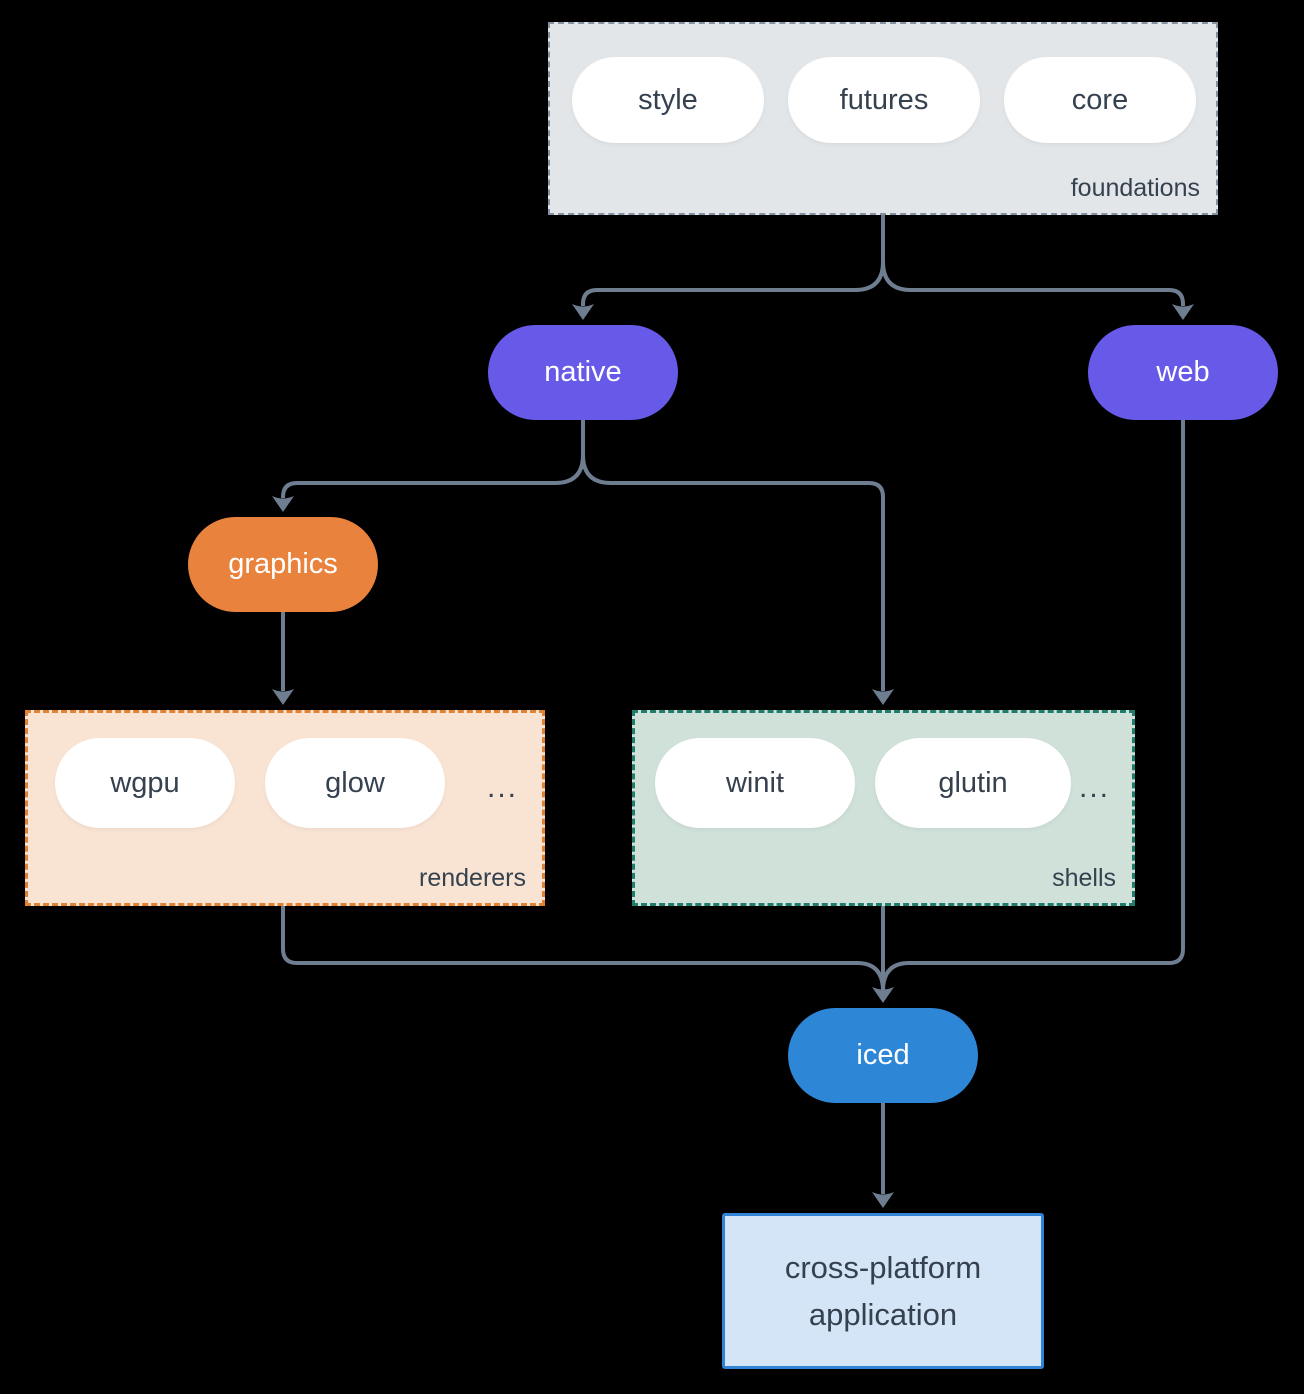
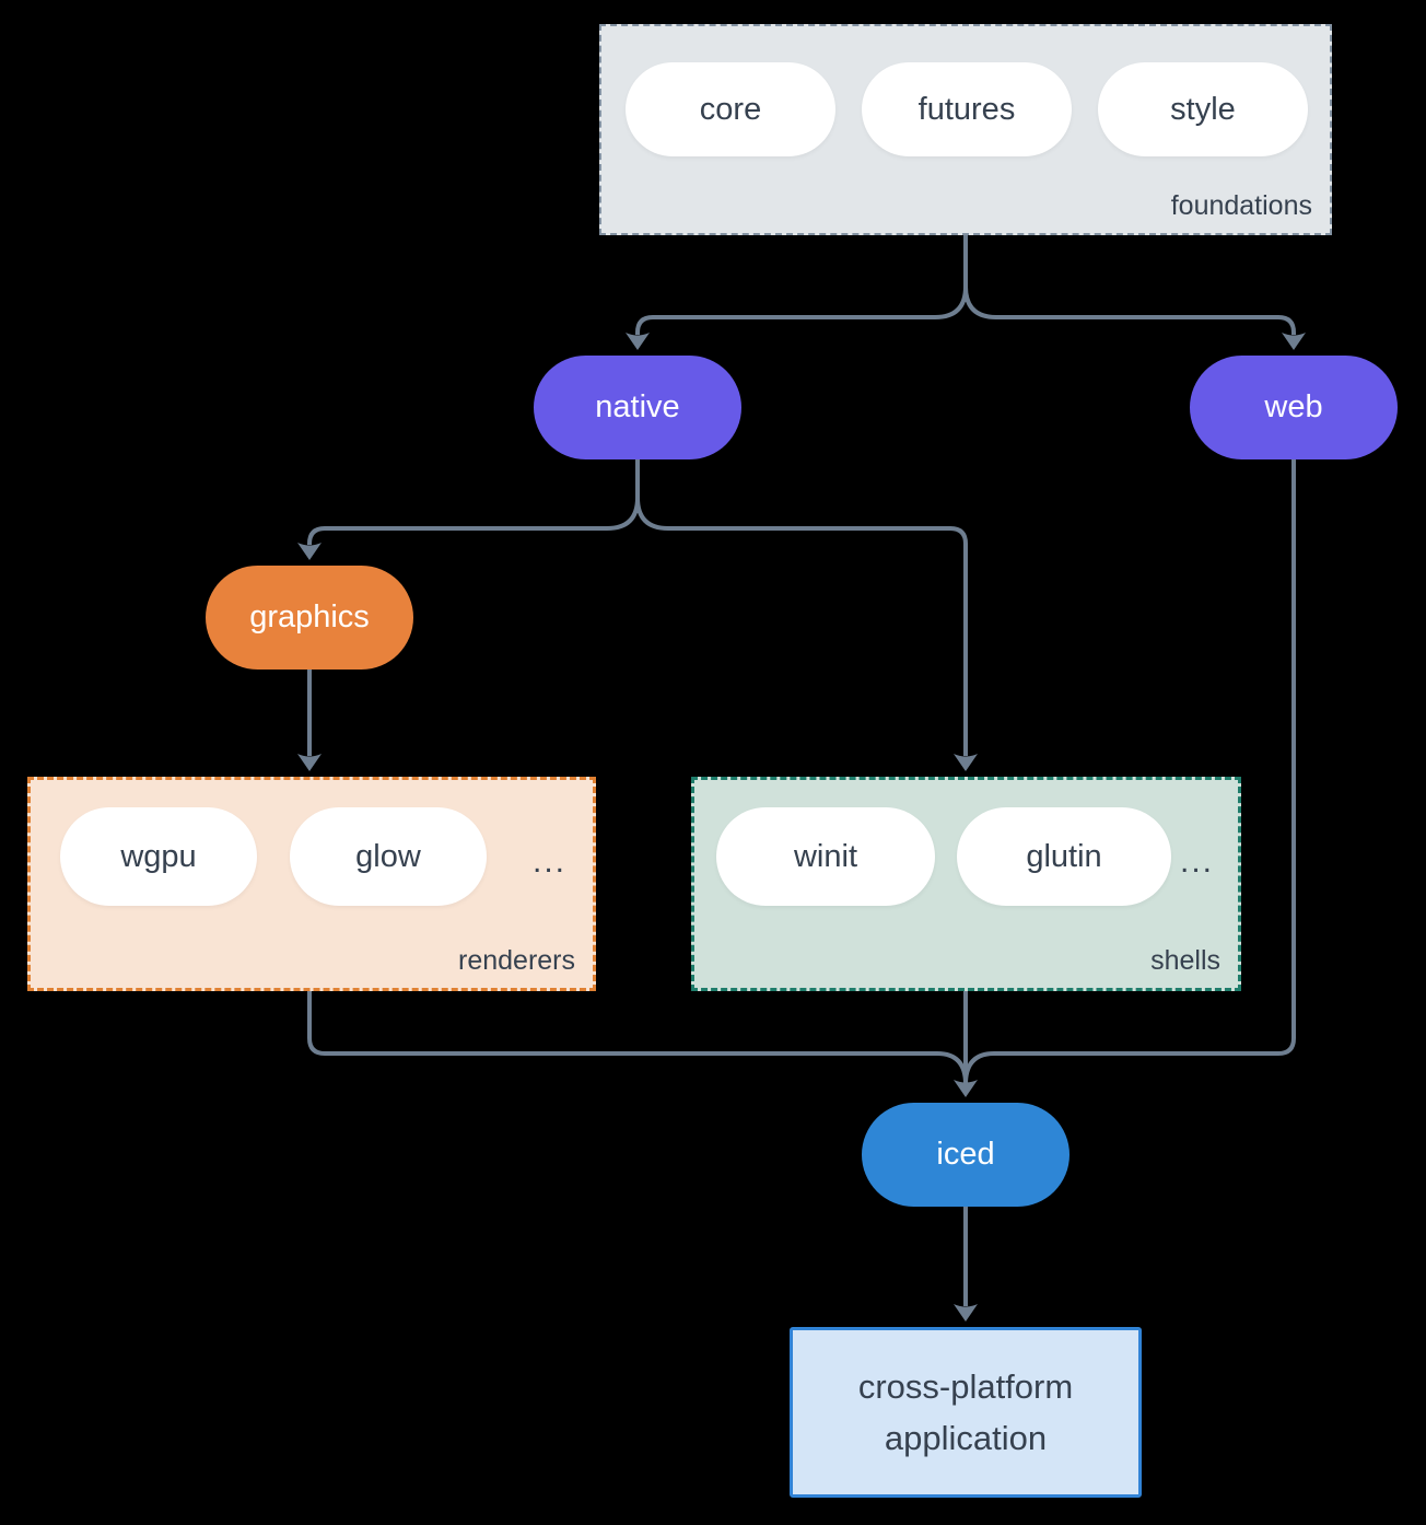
- style
+ core
  futures
- core
+ style
  foundations
  native
  web
  graphics
  wgpu
  glow
  ...
  renderers
  winit
  glutin
  ...
  shells
  iced
  cross-platform
  application
